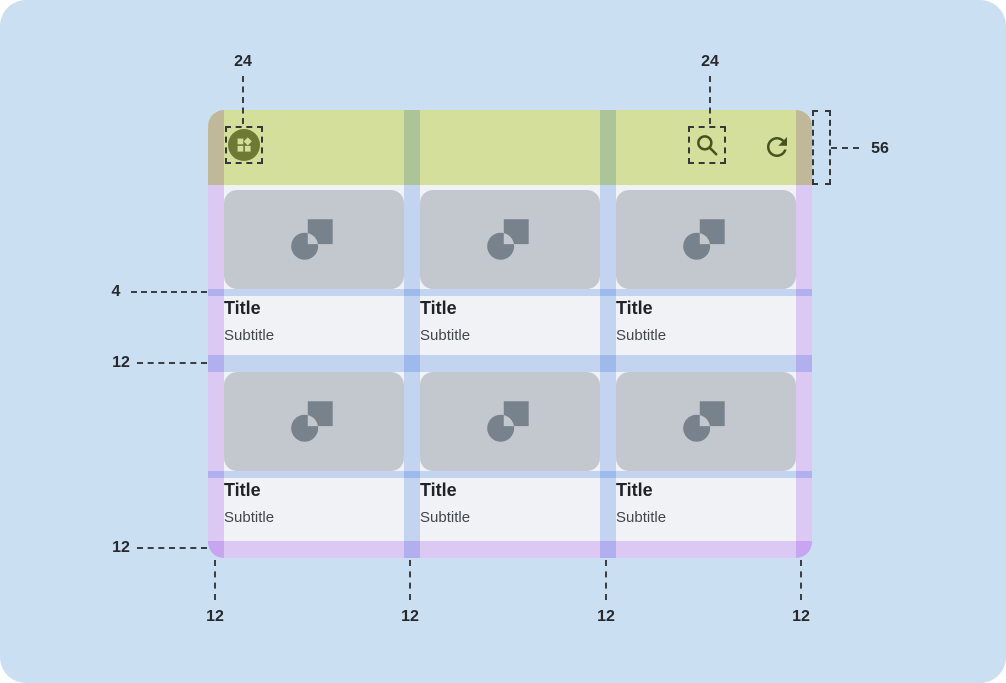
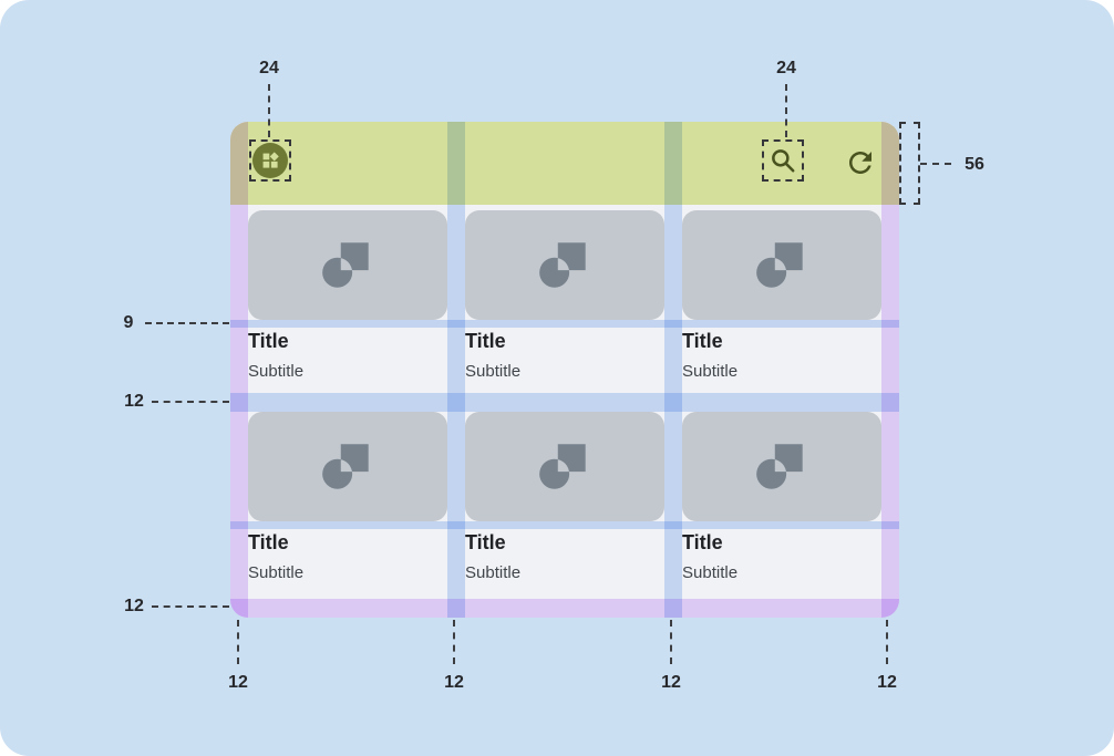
  Title
  Subtitle
  Title
  Subtitle
  Title
  Subtitle
  Title
  Subtitle
  Title
  Subtitle
  Title
  Subtitle
  24
  24
  56
- 4
+ 9
  12
  12
  12
  12
  12
  12
